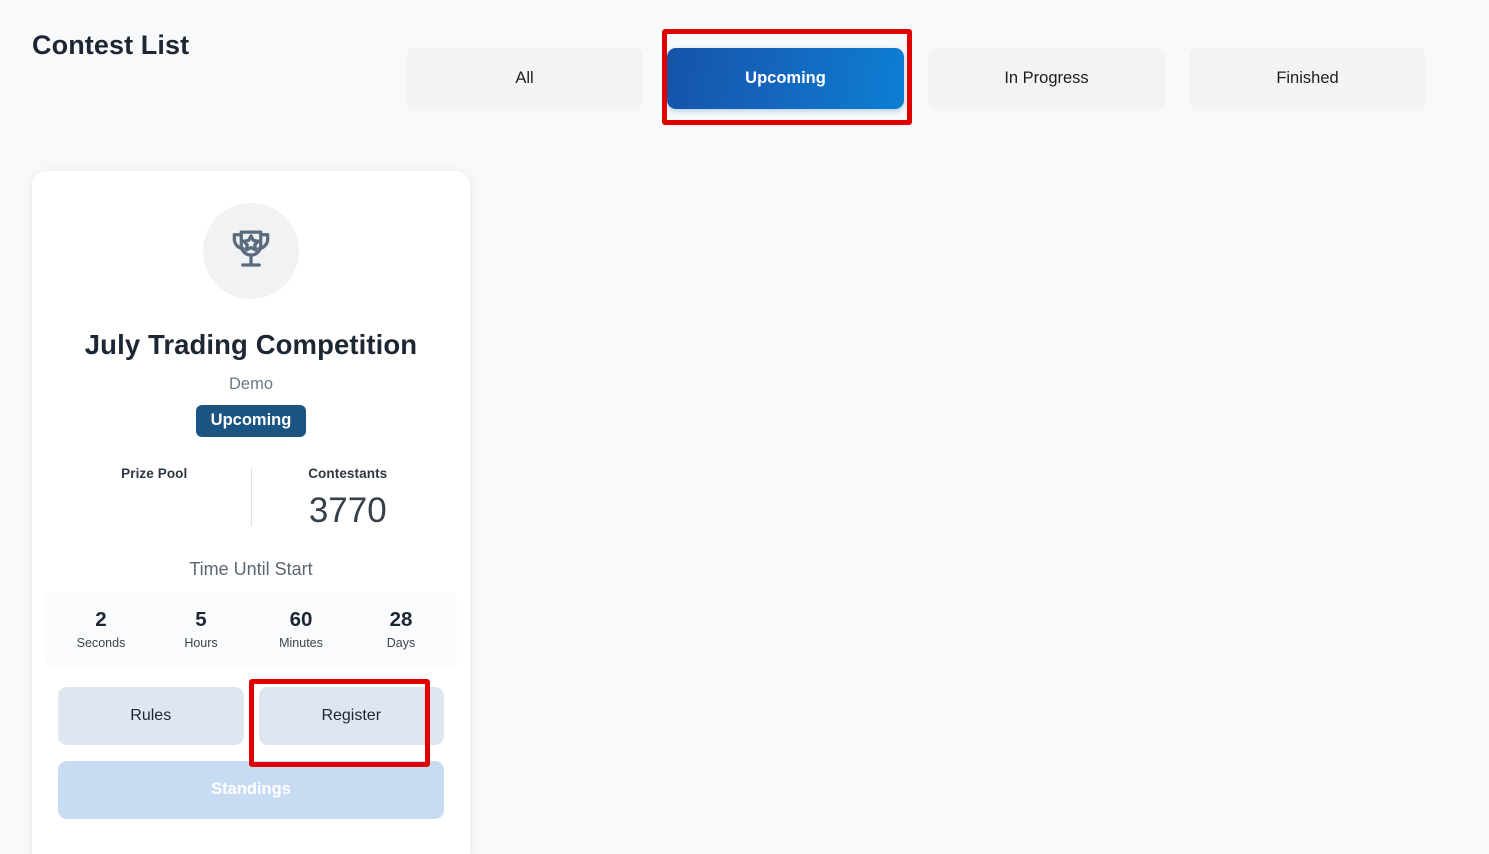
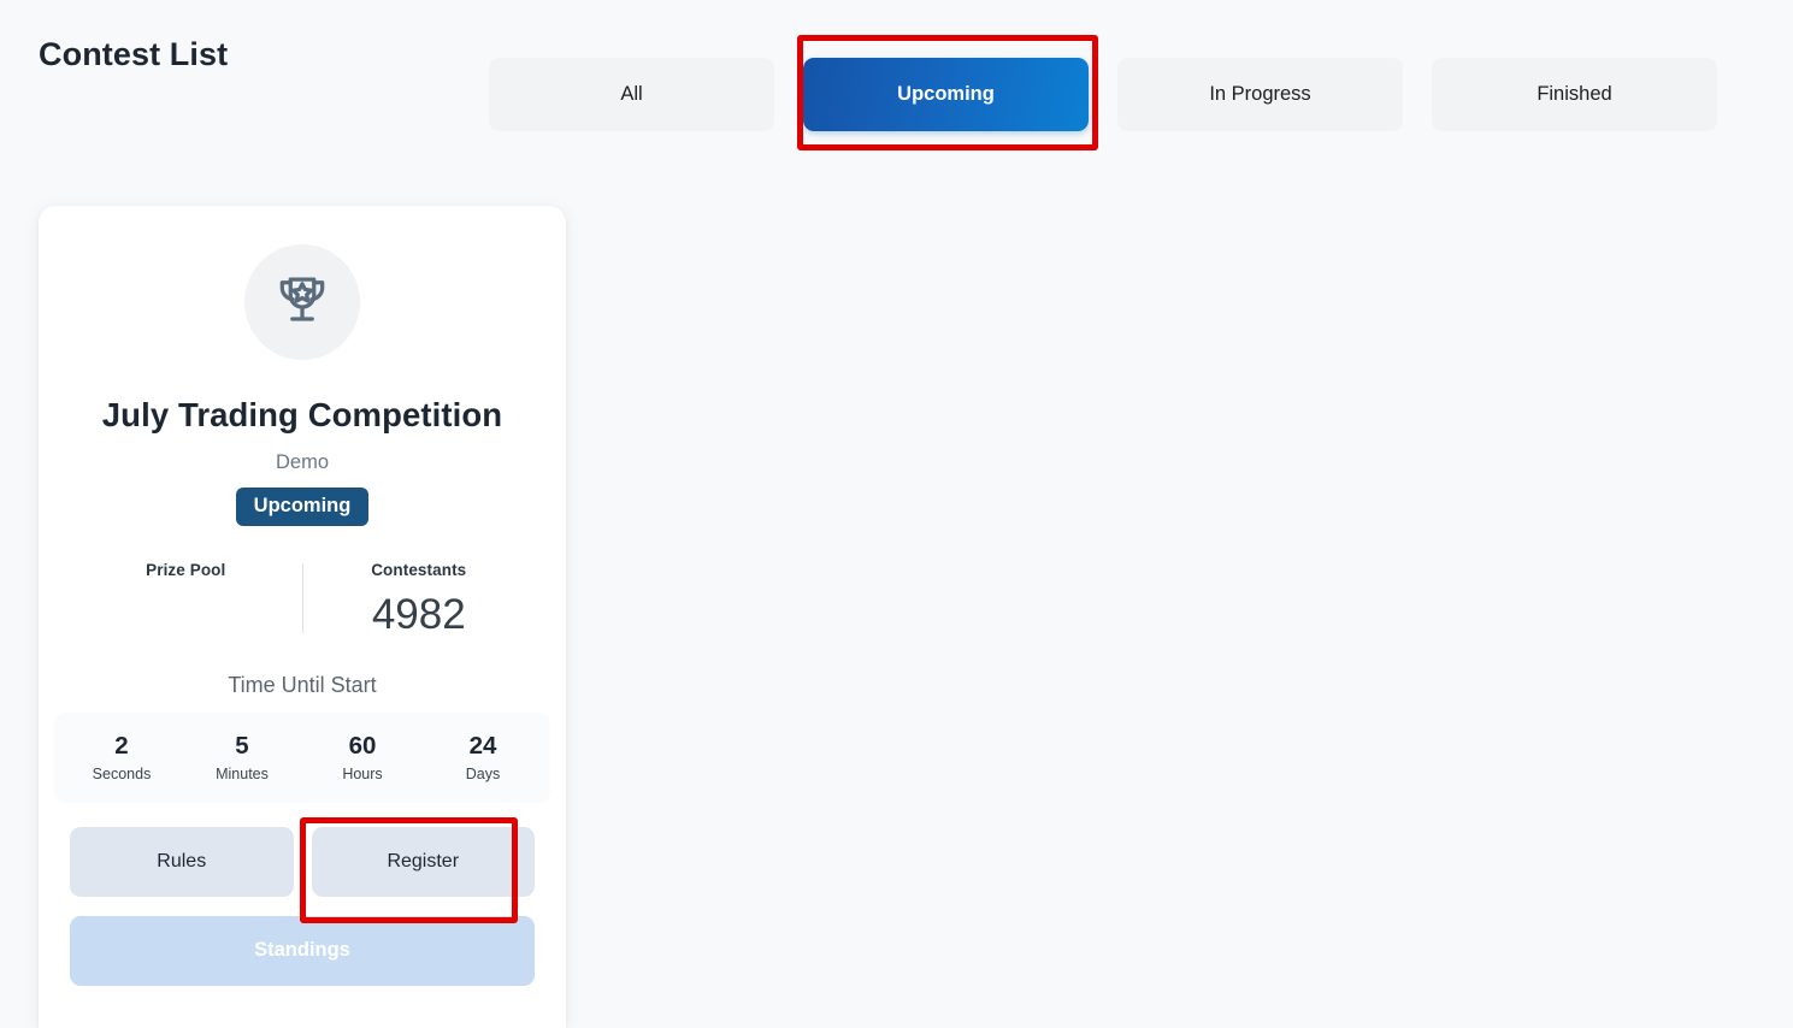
  Contest List
  All
  Upcoming
  In Progress
  Finished
  July Trading Competition
  Demo
  Upcoming
  Prize Pool
  Contestants
- 3770
+ 4982
  Time Until Start
  2
  Seconds
  5
- Hours
+ Minutes
  60
- Minutes
+ Hours
- 28
+ 24
  Days
  Rules
  Register
  Standings
